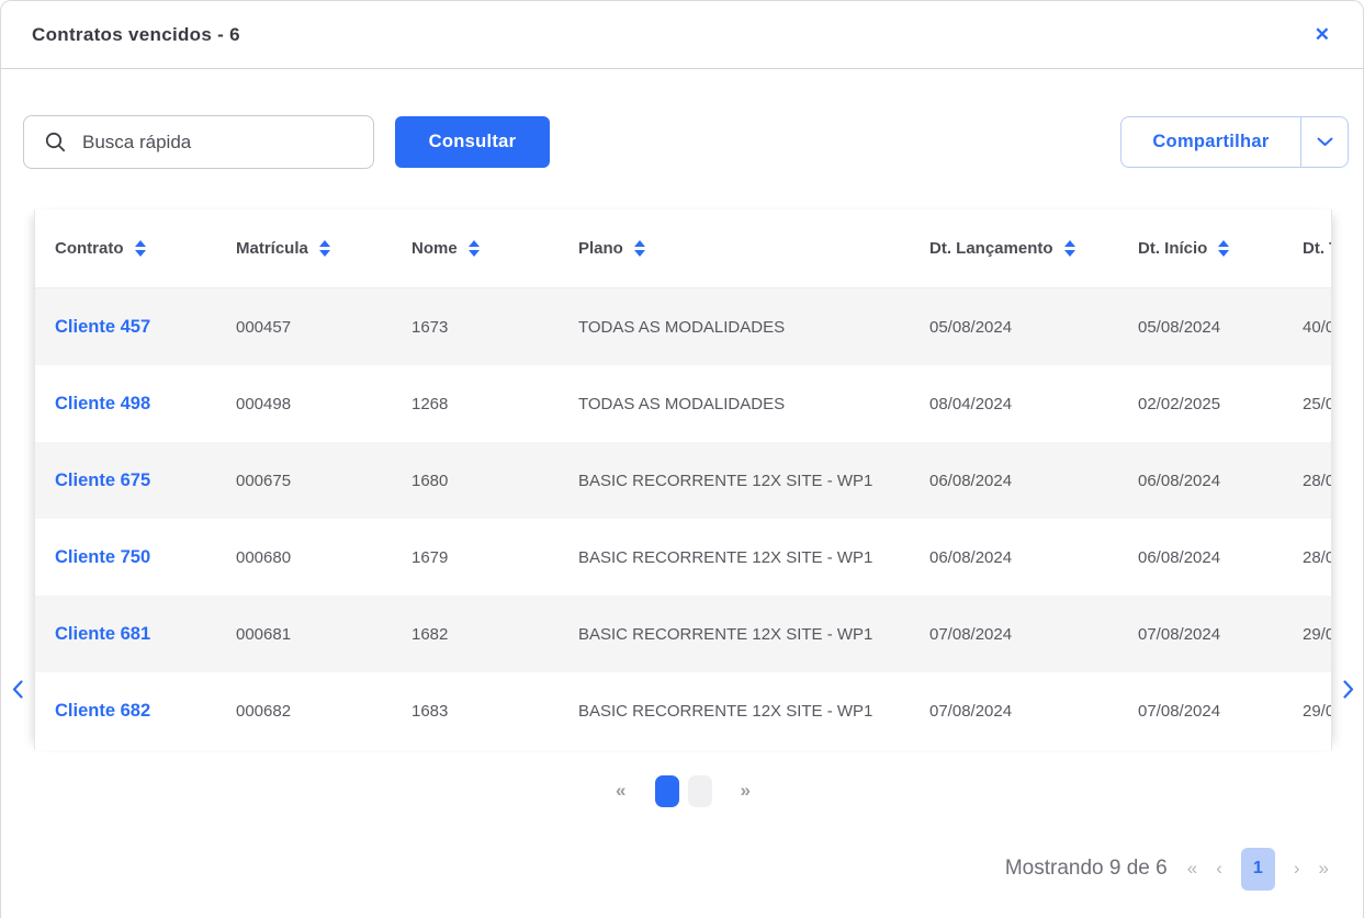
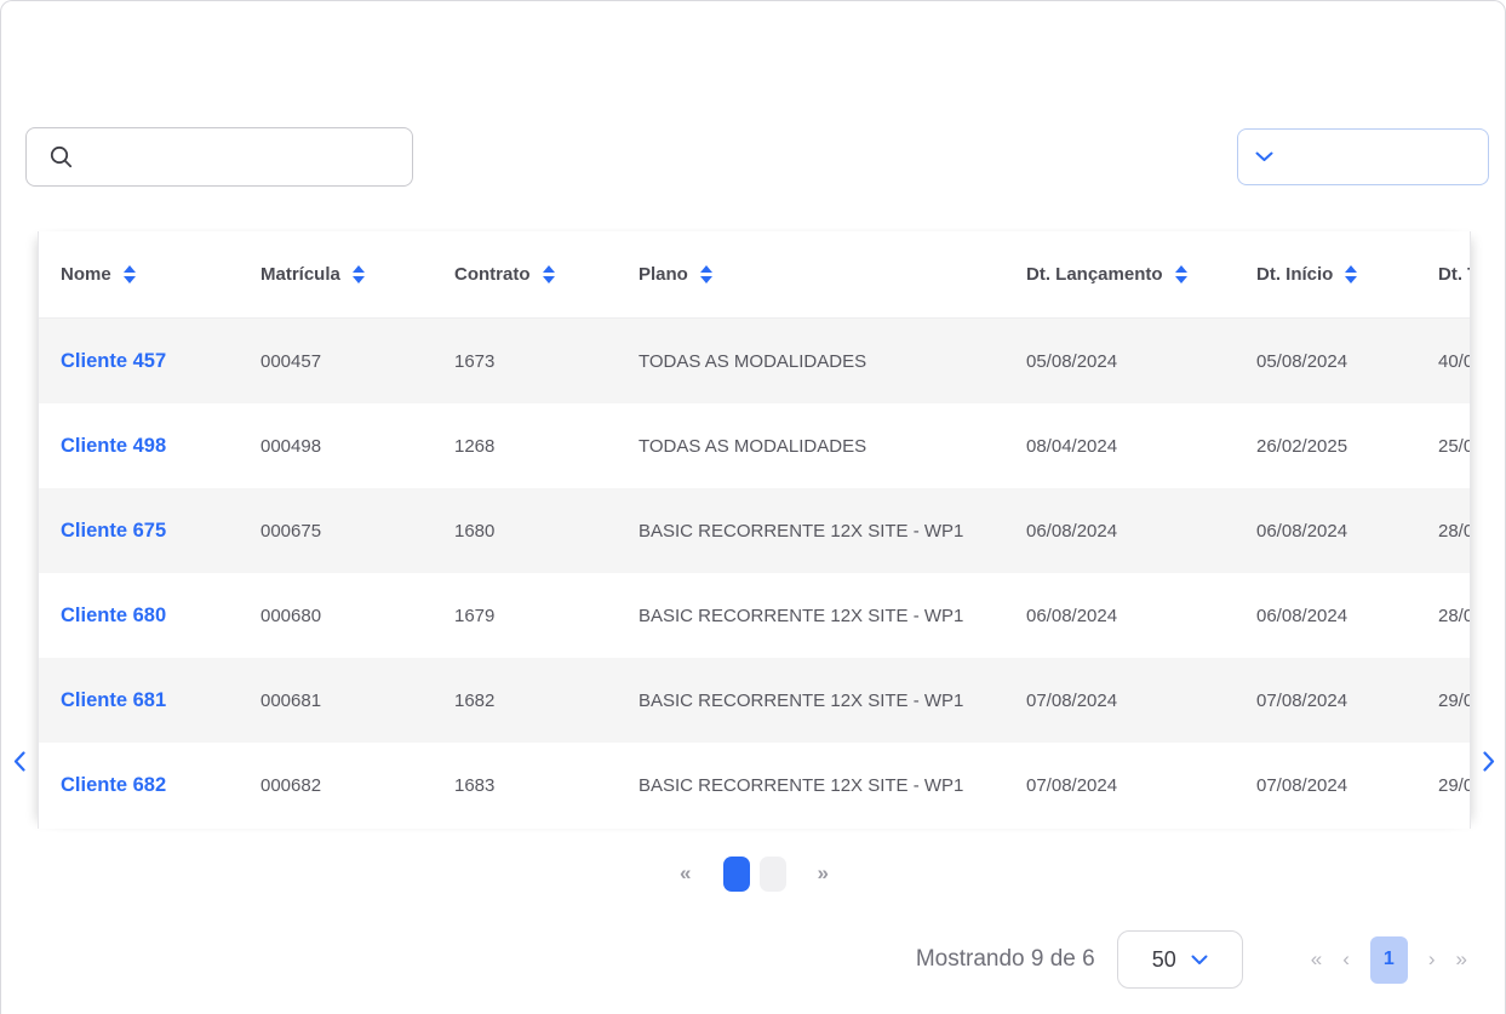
- Contratos vencidos - 6
- ✕
- Busca rápida
- Consultar
- Compartilhar
- Contrato
+ Nome
  Matrícula
- Nome
+ Contrato
  Plano
  Dt. Lançamento
  Dt. Início
  Dt.
  Cliente 457
  000457
  1673
  TODAS AS MODALIDADES
  05/08/2024
  05/08/2024
  40/0
  Cliente 498
  000498
  1268
  TODAS AS MODALIDADES
  08/04/2024
- 02/02/2025
+ 26/02/2025
  25/0
  Cliente 675
  000675
  1680
  BASIC RECORRENTE 12X SITE - WP1
  06/08/2024
  06/08/2024
  28/0
- Cliente 750
+ Cliente 680
  000680
  1679
  BASIC RECORRENTE 12X SITE - WP1
  06/08/2024
  06/08/2024
  28/0
  Cliente 681
  000681
  1682
  BASIC RECORRENTE 12X SITE - WP1
  07/08/2024
  07/08/2024
  29/0
  Cliente 682
  000682
  1683
  BASIC RECORRENTE 12X SITE - WP1
  07/08/2024
  07/08/2024
  29/0
  «
  »
  Mostrando 9 de 6
+ 50
  «
  ‹
  1
  ›
  »
